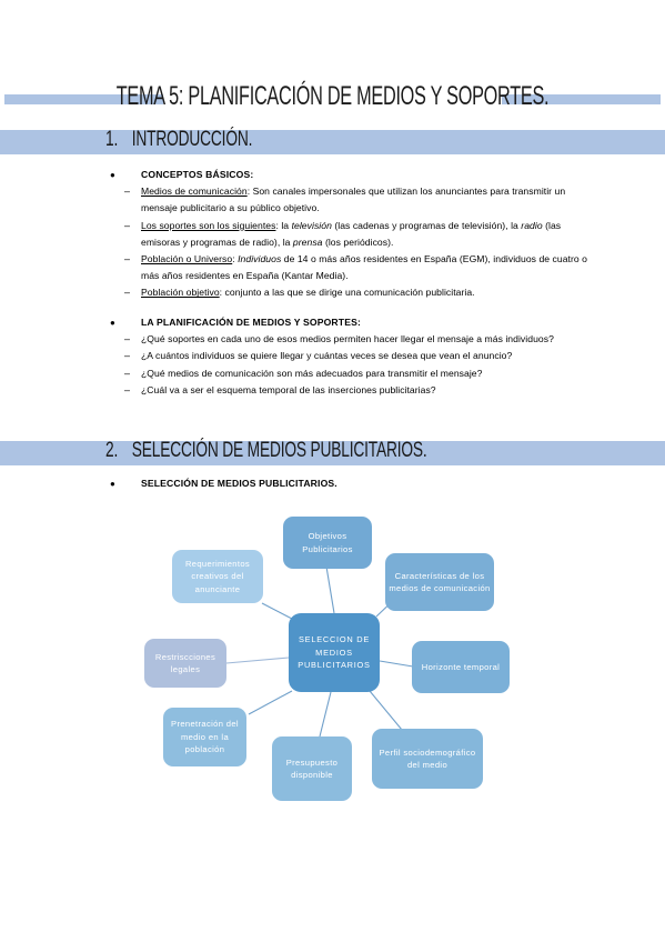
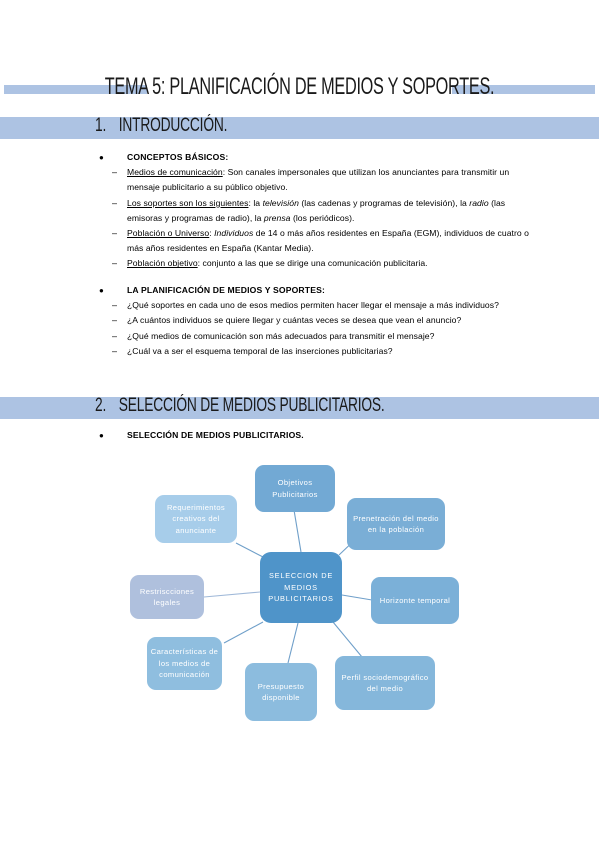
  TEMA 5: PLANIFICACIÓN DE MEDIOS Y SOPORTES.
  1. INTRODUCCIÓN.
  ●
  CONCEPTOS BÁSICOS:
  –
  Medios de comunicación: Son canales impersonales que utilizan los anunciantes para transmitir un mensaje publicitario a su público objetivo.
  –
  Los soportes son los siguientes: la televisión (las cadenas y programas de televisión), la radio (las emisoras y programas de radio), la prensa (los periódicos).
  –
  Población o Universo: Individuos de 14 o más años residentes en España (EGM), individuos de cuatro o más años residentes en España (Kantar Media).
  –
  Población objetivo: conjunto a las que se dirige una comunicación publicitaria.
  ●
  LA PLANIFICACIÓN DE MEDIOS Y SOPORTES:
  –
  ¿Qué soportes en cada uno de esos medios permiten hacer llegar el mensaje a más individuos?
  –
  ¿A cuántos individuos se quiere llegar y cuántas veces se desea que vean el anuncio?
  –
  ¿Qué medios de comunicación son más adecuados para transmitir el mensaje?
  –
  ¿Cuál va a ser el esquema temporal de las inserciones publicitarias?
  2. SELECCIÓN DE MEDIOS PUBLICITARIOS.
  ●
  SELECCIÓN DE MEDIOS PUBLICITARIOS.
  Objetivos Publicitarios
- Características de los medios de comunicación
+ Prenetración del medio en la población
  Horizonte temporal
  Perfil sociodemográfico del medio
  Presupuesto disponible
- Prenetración del medio en la población
+ Características de los medios de comunicación
  Restriscciones legales
  Requerimientos creativos del anunciante
  SELECCION DE MEDIOS PUBLICITARIOS
